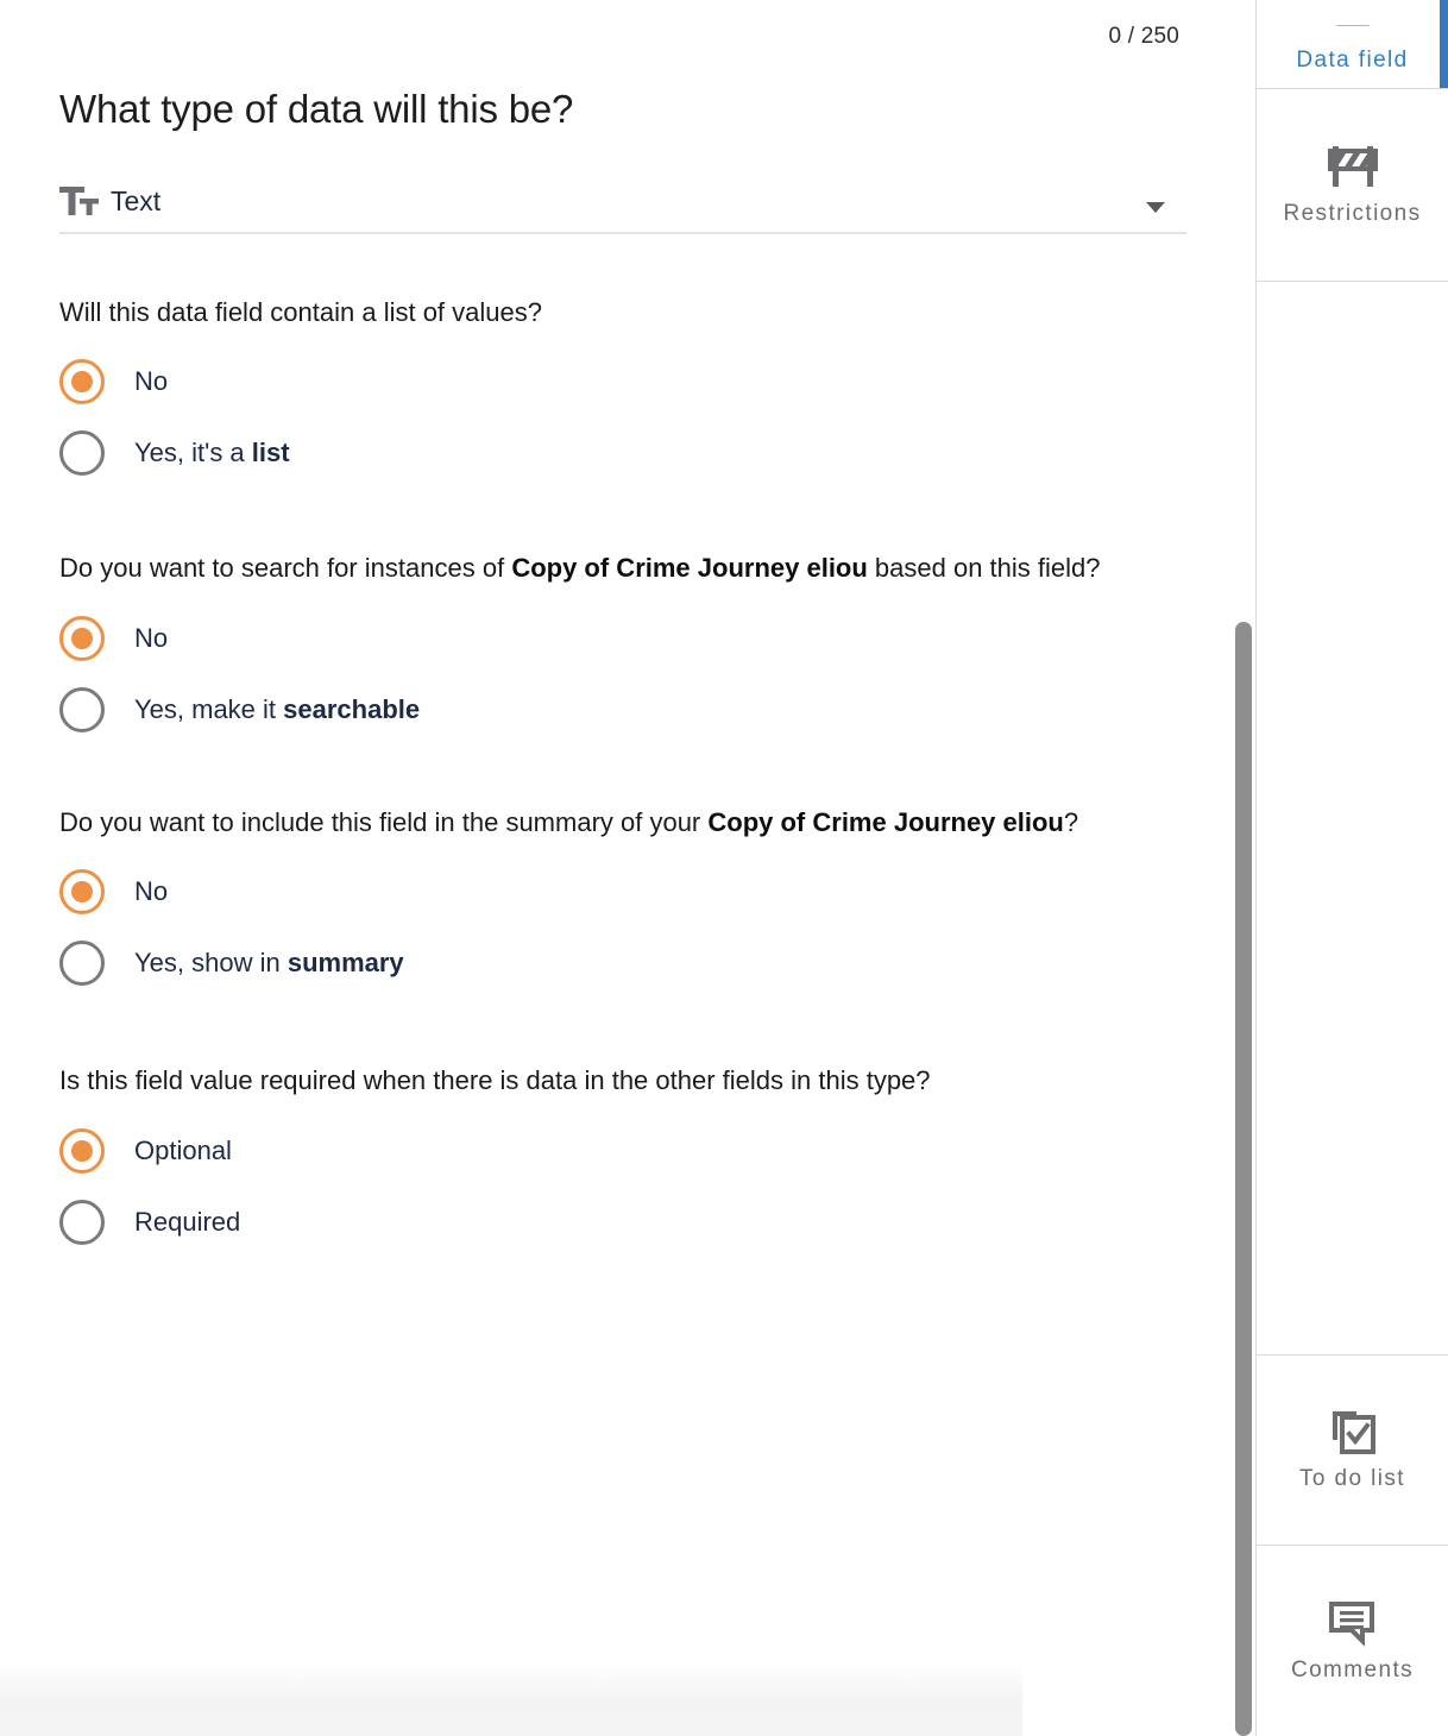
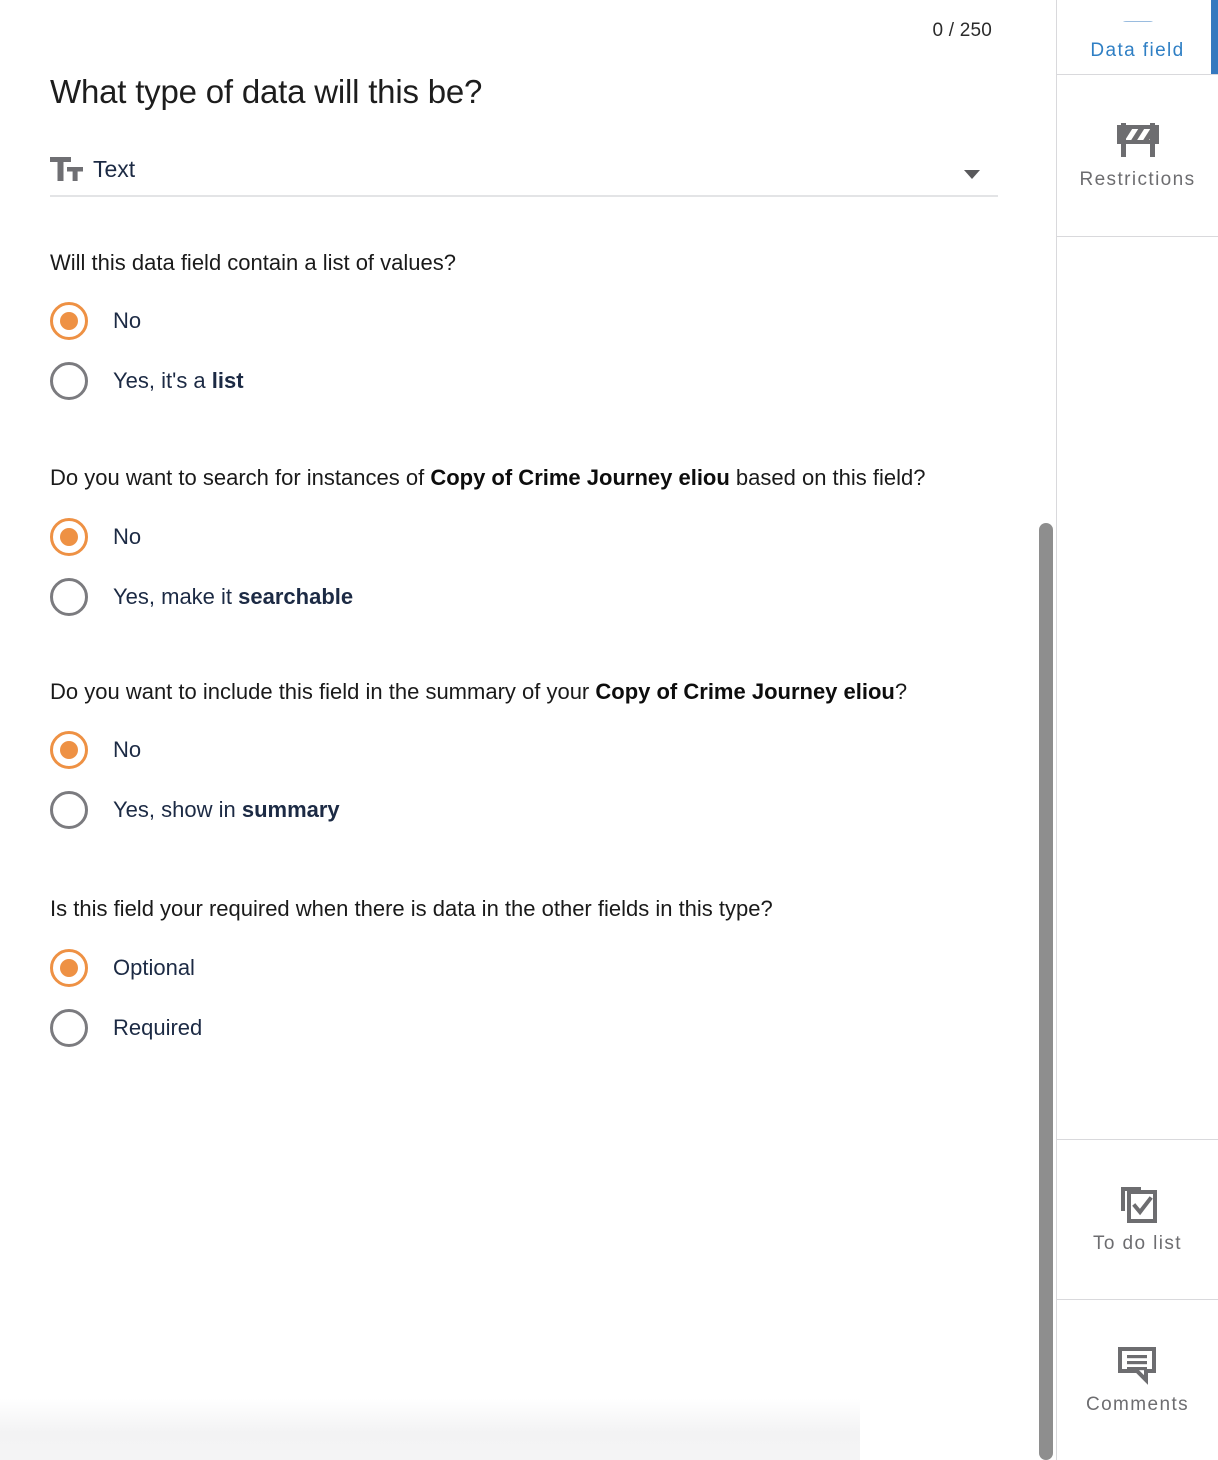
  0 / 250
  What type of data will this be?
  Text
  Will this data field contain a list of values?
  No
  Yes, it's a list
  Do you want to search for instances of Copy of Crime Journey eliou based on this field?
  No
  Yes, make it searchable
  Do you want to include this field in the summary of your Copy of Crime Journey eliou?
  No
  Yes, show in summary
- Is this field value required when there is data in the other fields in this type?
+ Is this field your required when there is data in the other fields in this type?
  Optional
  Required
  Data field
  Restrictions
  To do list
  Comments
